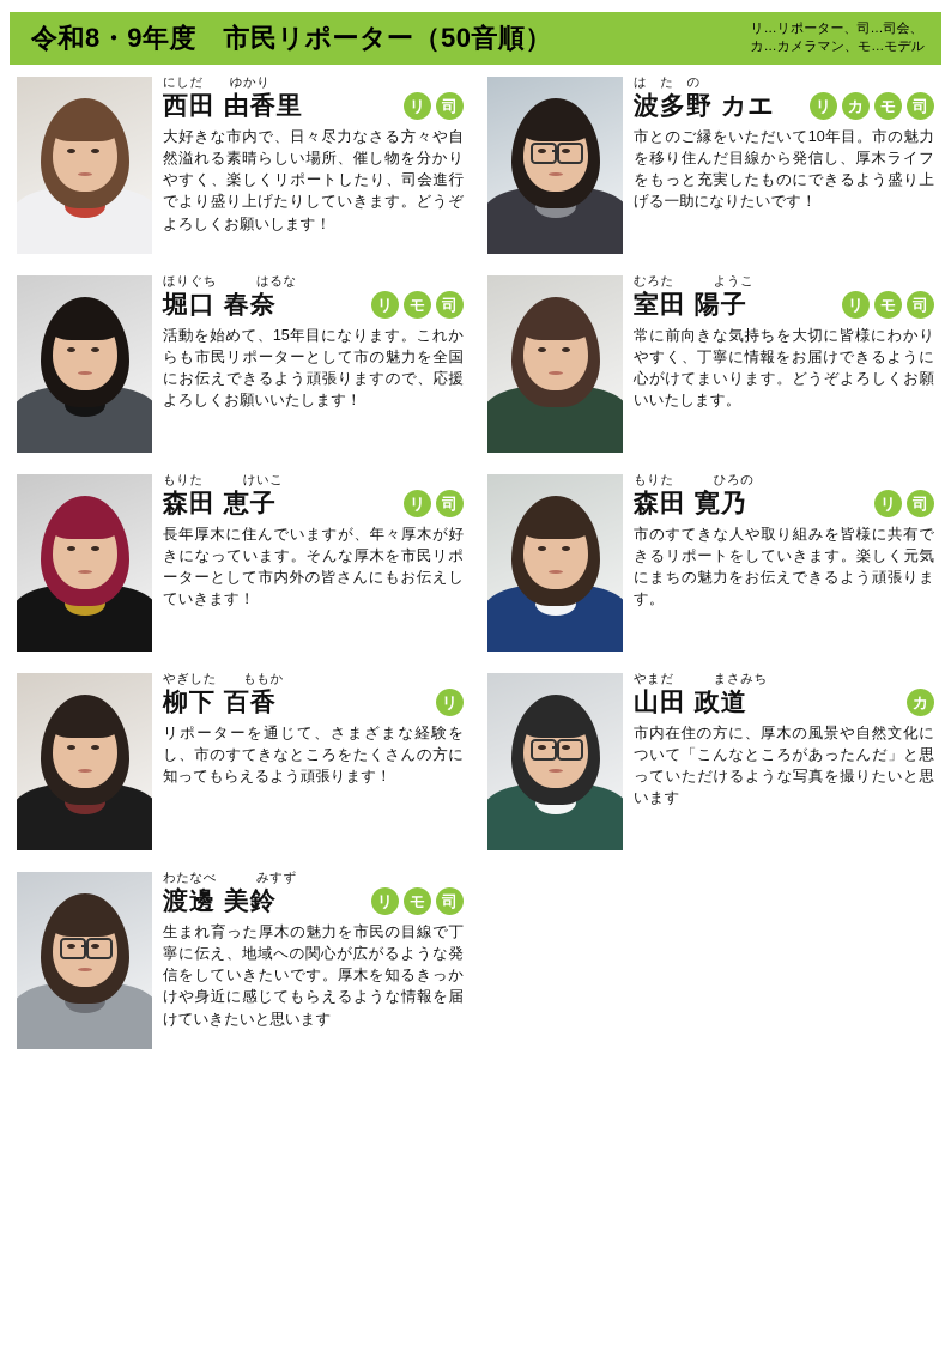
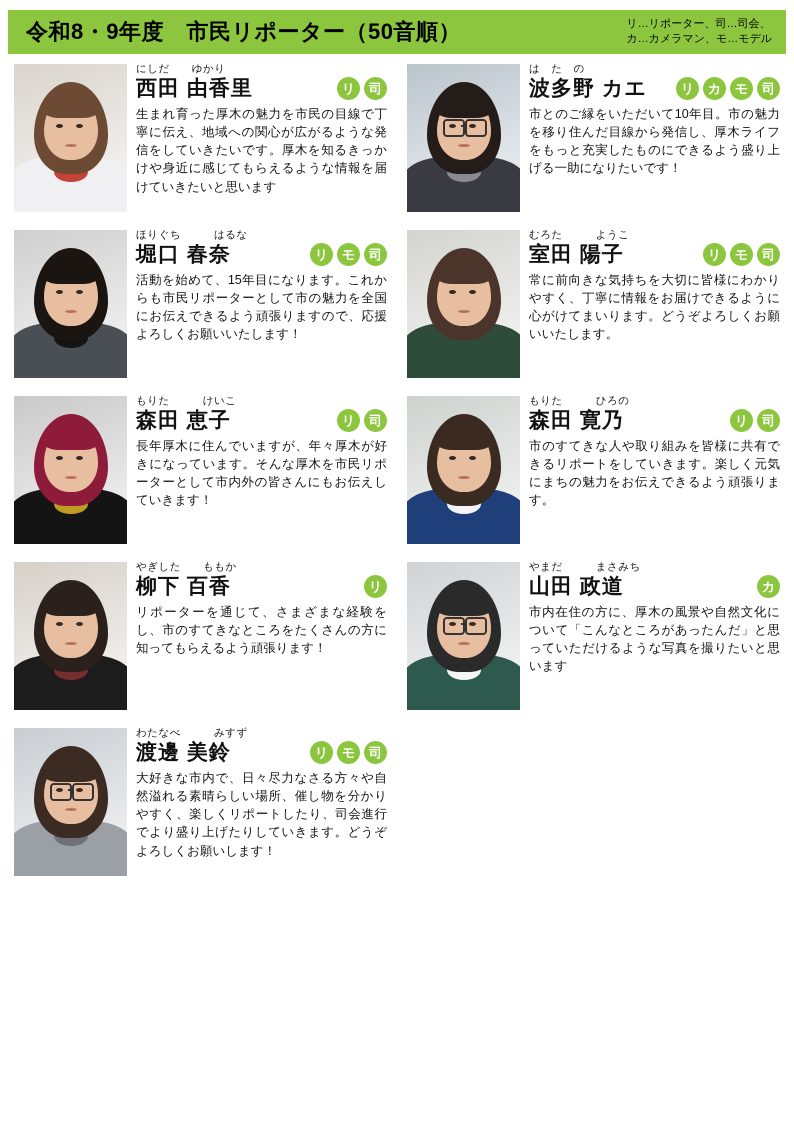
  令和8・9年度 市民リポーター（50音順）
  リ…リポーター、司…司会、
  カ…カメラマン、モ…モデル
  にしだ ゆかり
  西田 由香里
  リ
  司
- 大好きな市内で、日々尽力なさる方々や自然溢れる素晴らしい場所、催し物を分かりやすく、楽しくリポートしたり、司会進行でより盛り上げたりしていきます。どうぞよろしくお願いします！
+ 生まれ育った厚木の魅力を市民の目線で丁寧に伝え、地域への関心が広がるような発信をしていきたいです。厚木を知るきっかけや身近に感じてもらえるような情報を届けていきたいと思います
  ほりぐち はるな
  堀口 春奈
  リ
  モ
  司
  活動を始めて、15年目になります。これからも市民リポーターとして市の魅力を全国にお伝えできるよう頑張りますので、応援よろしくお願いいたします！
  もりた けいこ
  森田 恵子
  リ
  司
  長年厚木に住んでいますが、年々厚木が好きになっています。そんな厚木を市民リポーターとして市内外の皆さんにもお伝えしていきます！
  やぎした ももか
  柳下 百香
  リ
  リポーターを通じて、さまざまな経験をし、市のすてきなところをたくさんの方に知ってもらえるよう頑張ります！
  わたなべ みすず
  渡邊 美鈴
  リ
  モ
  司
- 生まれ育った厚木の魅力を市民の目線で丁寧に伝え、地域への関心が広がるような発信をしていきたいです。厚木を知るきっかけや身近に感じてもらえるような情報を届けていきたいと思います
+ 大好きな市内で、日々尽力なさる方々や自然溢れる素晴らしい場所、催し物を分かりやすく、楽しくリポートしたり、司会進行でより盛り上げたりしていきます。どうぞよろしくお願いします！
  は た の
  波多野 カエ
  リ
  カ
  モ
  司
  市とのご縁をいただいて10年目。市の魅力を移り住んだ目線から発信し、厚木ライフをもっと充実したものにできるよう盛り上げる一助になりたいです！
  むろた ようこ
  室田 陽子
  リ
  モ
  司
  常に前向きな気持ちを大切に皆様にわかりやすく、丁寧に情報をお届けできるように心がけてまいります。どうぞよろしくお願いいたします。
  もりた ひろの
  森田 寛乃
  リ
  司
  市のすてきな人や取り組みを皆様に共有できるリポートをしていきます。楽しく元気にまちの魅力をお伝えできるよう頑張ります。
  やまだ まさみち
  山田 政道
  カ
  市内在住の方に、厚木の風景や自然文化について「こんなところがあったんだ」と思っていただけるような写真を撮りたいと思います
